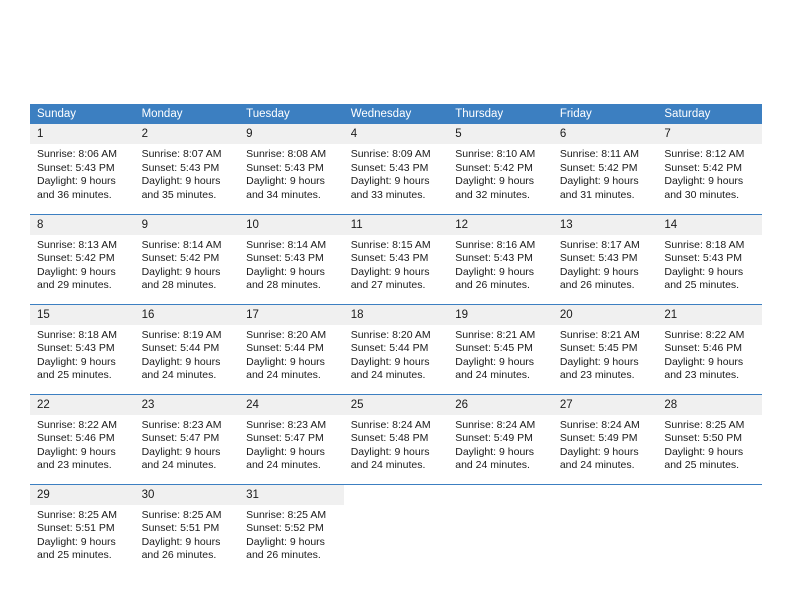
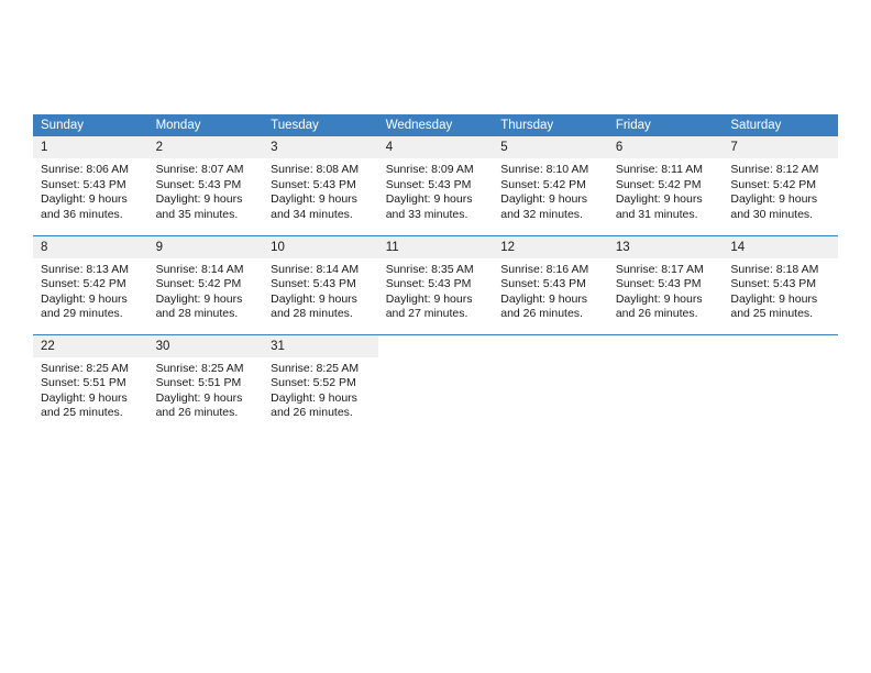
  Sunday	Monday	Tuesday	Wednesday	Thursday	Friday	Saturday
- 1Sunrise: 8:06 AMSunset: 5:43 PMDaylight: 9 hoursand 36 minutes.	2Sunrise: 8:07 AMSunset: 5:43 PMDaylight: 9 hoursand 35 minutes.	9Sunrise: 8:08 AMSunset: 5:43 PMDaylight: 9 hoursand 34 minutes.	4Sunrise: 8:09 AMSunset: 5:43 PMDaylight: 9 hoursand 33 minutes.	5Sunrise: 8:10 AMSunset: 5:42 PMDaylight: 9 hoursand 32 minutes.	6Sunrise: 8:11 AMSunset: 5:42 PMDaylight: 9 hoursand 31 minutes.	7Sunrise: 8:12 AMSunset: 5:42 PMDaylight: 9 hoursand 30 minutes.
+ 1Sunrise: 8:06 AMSunset: 5:43 PMDaylight: 9 hoursand 36 minutes.	2Sunrise: 8:07 AMSunset: 5:43 PMDaylight: 9 hoursand 35 minutes.	3Sunrise: 8:08 AMSunset: 5:43 PMDaylight: 9 hoursand 34 minutes.	4Sunrise: 8:09 AMSunset: 5:43 PMDaylight: 9 hoursand 33 minutes.	5Sunrise: 8:10 AMSunset: 5:42 PMDaylight: 9 hoursand 32 minutes.	6Sunrise: 8:11 AMSunset: 5:42 PMDaylight: 9 hoursand 31 minutes.	7Sunrise: 8:12 AMSunset: 5:42 PMDaylight: 9 hoursand 30 minutes.
- 8Sunrise: 8:13 AMSunset: 5:42 PMDaylight: 9 hoursand 29 minutes.	9Sunrise: 8:14 AMSunset: 5:42 PMDaylight: 9 hoursand 28 minutes.	10Sunrise: 8:14 AMSunset: 5:43 PMDaylight: 9 hoursand 28 minutes.	11Sunrise: 8:15 AMSunset: 5:43 PMDaylight: 9 hoursand 27 minutes.	12Sunrise: 8:16 AMSunset: 5:43 PMDaylight: 9 hoursand 26 minutes.	13Sunrise: 8:17 AMSunset: 5:43 PMDaylight: 9 hoursand 26 minutes.	14Sunrise: 8:18 AMSunset: 5:43 PMDaylight: 9 hoursand 25 minutes.
+ 8Sunrise: 8:13 AMSunset: 5:42 PMDaylight: 9 hoursand 29 minutes.	9Sunrise: 8:14 AMSunset: 5:42 PMDaylight: 9 hoursand 28 minutes.	10Sunrise: 8:14 AMSunset: 5:43 PMDaylight: 9 hoursand 28 minutes.	11Sunrise: 8:35 AMSunset: 5:43 PMDaylight: 9 hoursand 27 minutes.	12Sunrise: 8:16 AMSunset: 5:43 PMDaylight: 9 hoursand 26 minutes.	13Sunrise: 8:17 AMSunset: 5:43 PMDaylight: 9 hoursand 26 minutes.	14Sunrise: 8:18 AMSunset: 5:43 PMDaylight: 9 hoursand 25 minutes.
- 15Sunrise: 8:18 AMSunset: 5:43 PMDaylight: 9 hoursand 25 minutes.	16Sunrise: 8:19 AMSunset: 5:44 PMDaylight: 9 hoursand 24 minutes.	17Sunrise: 8:20 AMSunset: 5:44 PMDaylight: 9 hoursand 24 minutes.	18Sunrise: 8:20 AMSunset: 5:44 PMDaylight: 9 hoursand 24 minutes.	19Sunrise: 8:21 AMSunset: 5:45 PMDaylight: 9 hoursand 24 minutes.	20Sunrise: 8:21 AMSunset: 5:45 PMDaylight: 9 hoursand 23 minutes.	21Sunrise: 8:22 AMSunset: 5:46 PMDaylight: 9 hoursand 23 minutes.
- 22Sunrise: 8:22 AMSunset: 5:46 PMDaylight: 9 hoursand 23 minutes.	23Sunrise: 8:23 AMSunset: 5:47 PMDaylight: 9 hoursand 24 minutes.	24Sunrise: 8:23 AMSunset: 5:47 PMDaylight: 9 hoursand 24 minutes.	25Sunrise: 8:24 AMSunset: 5:48 PMDaylight: 9 hoursand 24 minutes.	26Sunrise: 8:24 AMSunset: 5:49 PMDaylight: 9 hoursand 24 minutes.	27Sunrise: 8:24 AMSunset: 5:49 PMDaylight: 9 hoursand 24 minutes.	28Sunrise: 8:25 AMSunset: 5:50 PMDaylight: 9 hoursand 25 minutes.
- 29Sunrise: 8:25 AMSunset: 5:51 PMDaylight: 9 hoursand 25 minutes.	30Sunrise: 8:25 AMSunset: 5:51 PMDaylight: 9 hoursand 26 minutes.	31Sunrise: 8:25 AMSunset: 5:52 PMDaylight: 9 hoursand 26 minutes.
+ 22Sunrise: 8:25 AMSunset: 5:51 PMDaylight: 9 hoursand 25 minutes.	30Sunrise: 8:25 AMSunset: 5:51 PMDaylight: 9 hoursand 26 minutes.	31Sunrise: 8:25 AMSunset: 5:52 PMDaylight: 9 hoursand 26 minutes.
